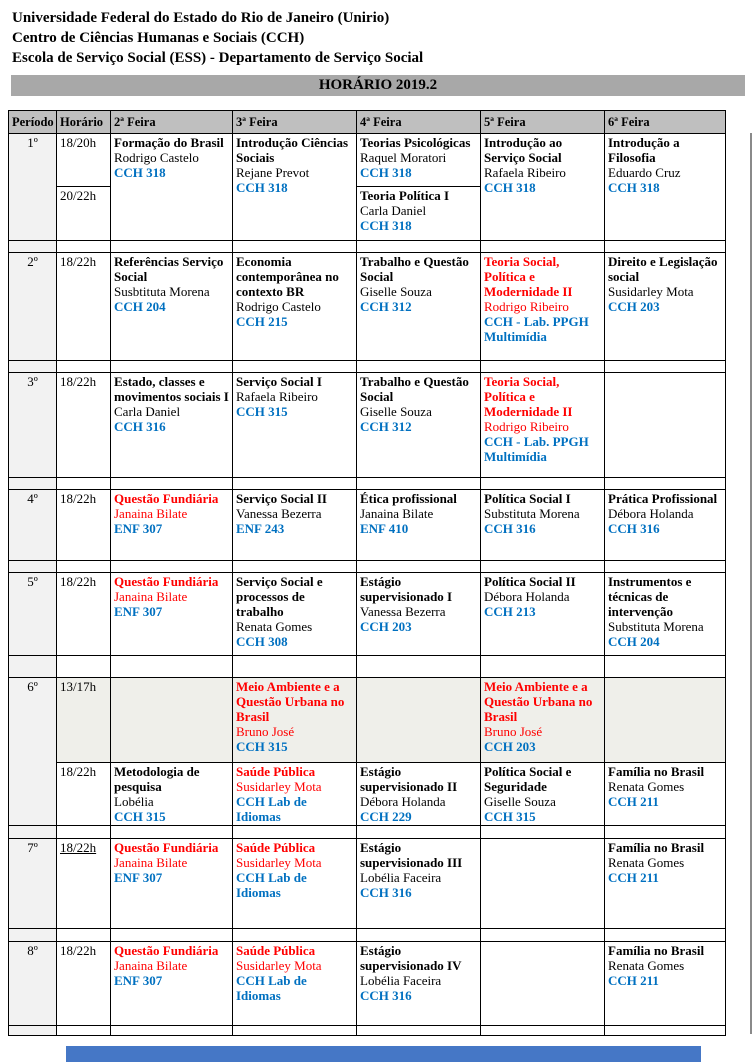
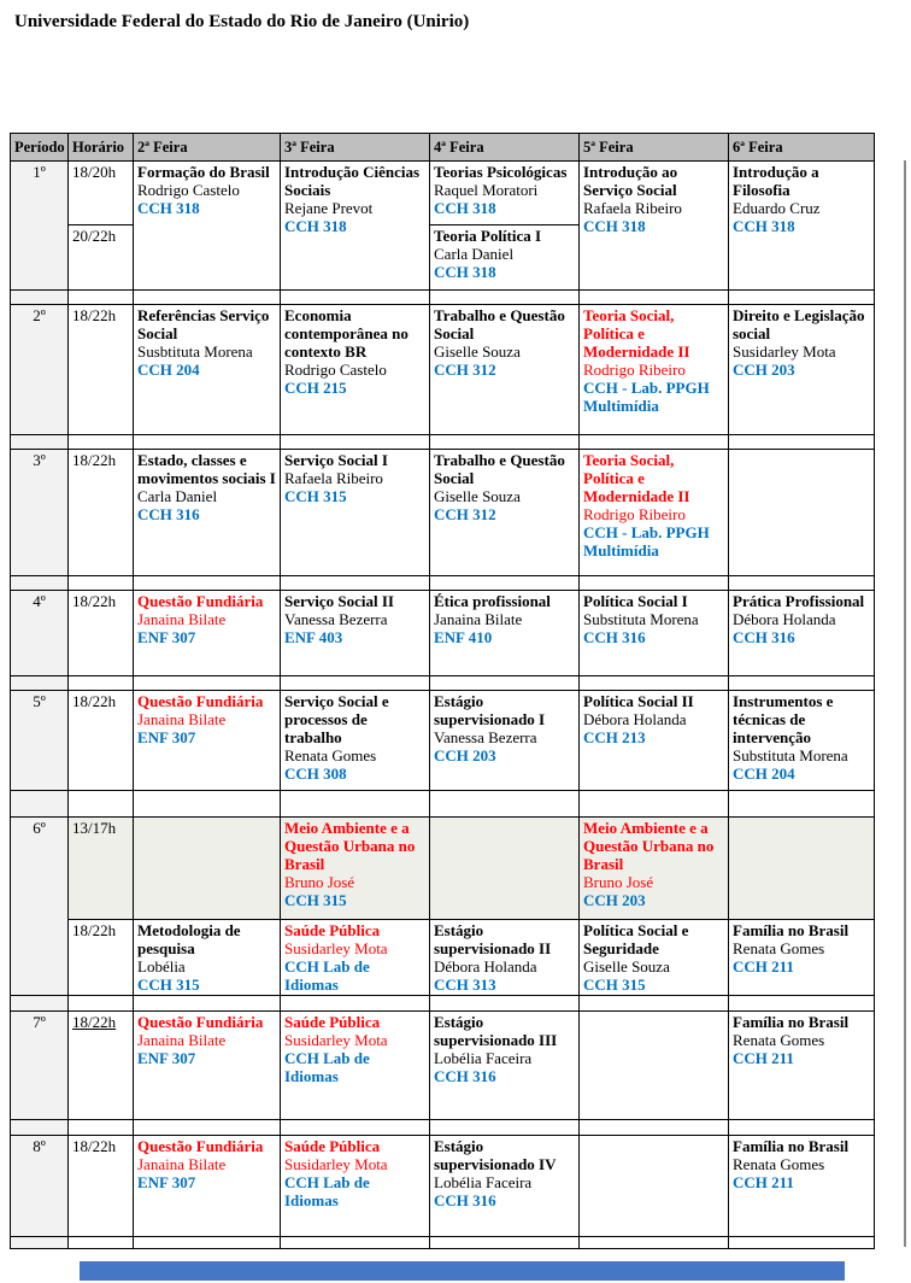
  Universidade Federal do Estado do Rio de Janeiro (Unirio)
- Centro de Ciências Humanas e Sociais (CCH)
- Escola de Serviço Social (ESS) - Departamento de Serviço Social
- HORÁRIO 2019.2
  Período	Horário	2ª Feira	3ª Feira	4ª Feira	5ª Feira	6ª Feira
  1º	18/20h	Formação do Brasil Rodrigo Castelo CCH 318	Introdução Ciências Sociais Rejane Prevot CCH 318	Teorias Psicológicas Raquel Moratori CCH 318	Introdução ao Serviço Social Rafaela Ribeiro CCH 318	Introdução a Filosofia Eduardo Cruz CCH 318
  20/22h	Teoria Política I Carla Daniel CCH 318
  2º	18/22h	Referências Serviço Social Susbtituta Morena CCH 204	Economia contemporânea no contexto BR Rodrigo Castelo CCH 215	Trabalho e Questão Social Giselle Souza CCH 312	Teoria Social, Política e Modernidade II Rodrigo Ribeiro CCH - Lab. PPGH Multimídia	Direito e Legislação social Susidarley Mota CCH 203
  3º	18/22h	Estado, classes e movimentos sociais I Carla Daniel CCH 316	Serviço Social I Rafaela Ribeiro CCH 315	Trabalho e Questão Social Giselle Souza CCH 312	Teoria Social, Política e Modernidade II Rodrigo Ribeiro CCH - Lab. PPGH Multimídia
- 4º	18/22h	Questão Fundiária Janaina Bilate ENF 307	Serviço Social II Vanessa Bezerra ENF 243	Ética profissional Janaina Bilate ENF 410	Política Social I Substituta Morena CCH 316	Prática Profissional Débora Holanda CCH 316
+ 4º	18/22h	Questão Fundiária Janaina Bilate ENF 307	Serviço Social II Vanessa Bezerra ENF 403	Ética profissional Janaina Bilate ENF 410	Política Social I Substituta Morena CCH 316	Prática Profissional Débora Holanda CCH 316
  5º	18/22h	Questão Fundiária Janaina Bilate ENF 307	Serviço Social e processos de trabalho Renata Gomes CCH 308	Estágio supervisionado I Vanessa Bezerra CCH 203	Política Social II Débora Holanda CCH 213	Instrumentos e técnicas de intervenção Substituta Morena CCH 204
  6º	13/17h		Meio Ambiente e a Questão Urbana no Brasil Bruno José CCH 315		Meio Ambiente e a Questão Urbana no Brasil Bruno José CCH 203
- 18/22h	Metodologia de pesquisa Lobélia CCH 315	Saúde Pública Susidarley Mota CCH Lab de Idiomas	Estágio supervisionado II Débora Holanda CCH 229	Política Social e Seguridade Giselle Souza CCH 315	Família no Brasil Renata Gomes CCH 211
+ 18/22h	Metodologia de pesquisa Lobélia CCH 315	Saúde Pública Susidarley Mota CCH Lab de Idiomas	Estágio supervisionado II Débora Holanda CCH 313	Política Social e Seguridade Giselle Souza CCH 315	Família no Brasil Renata Gomes CCH 211
  7º	18/22h	Questão Fundiária Janaina Bilate ENF 307	Saúde Pública Susidarley Mota CCH Lab de Idiomas	Estágio supervisionado III Lobélia Faceira CCH 316		Família no Brasil Renata Gomes CCH 211
  8º	18/22h	Questão Fundiária Janaina Bilate ENF 307	Saúde Pública Susidarley Mota CCH Lab de Idiomas	Estágio supervisionado IV Lobélia Faceira CCH 316		Família no Brasil Renata Gomes CCH 211
